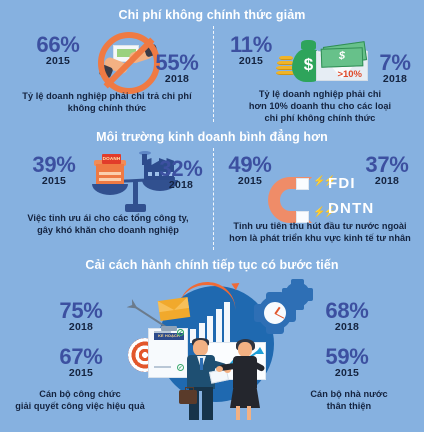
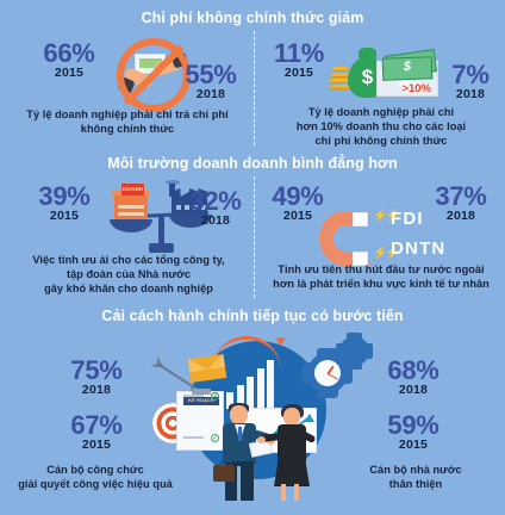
  Chi phí không chính thức giảm
  66%
  2015
  55%
  2018
  Tỷ lệ doanh nghiệp phải chi trả chi phí
  không chính thức
  11%
  2015
  >10%
  7%
  2018
  Tỷ lệ doanh nghiệp phải chi
  hơn 10% doanh thu cho các loại
  chi phí không chính thức
- Môi trường kinh doanh bình đẳng hơn
+ Môi trường doanh doanh bình đẳng hơn
  39%
  2015
  32%
  2018
  Việc tỉnh ưu ái cho các tổng công ty,
+ tập đoàn của Nhà nước
  gây khó khăn cho doanh nghiệp
  49%
  2015
  ⚡⚡
  ⚡⚡
  FDI
  DNTN
  37%
  2018
  Tỉnh ưu tiên thu hút đầu tư nước ngoài
  hơn là phát triển khu vực kinh tế tư nhân
  Cải cách hành chính tiếp tục có bước tiến
  75%
  2018
  67%
  2015
  Cán bộ công chức
  giải quyết công việc hiệu quả
  68%
  2018
  59%
  2015
  Cán bộ nhà nước
  thân thiện
